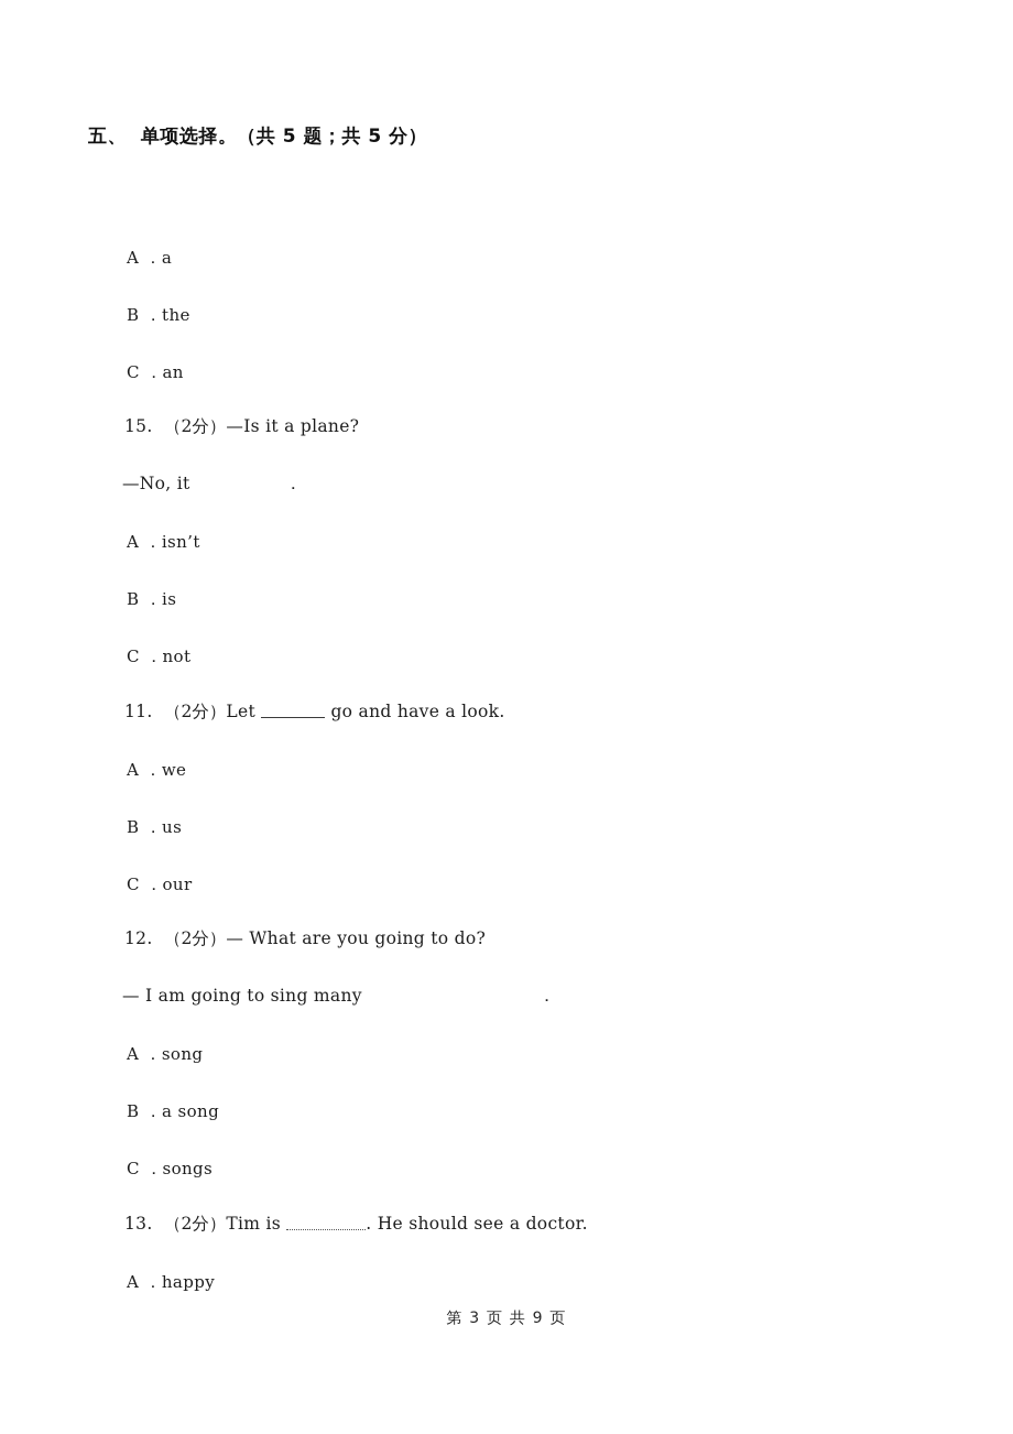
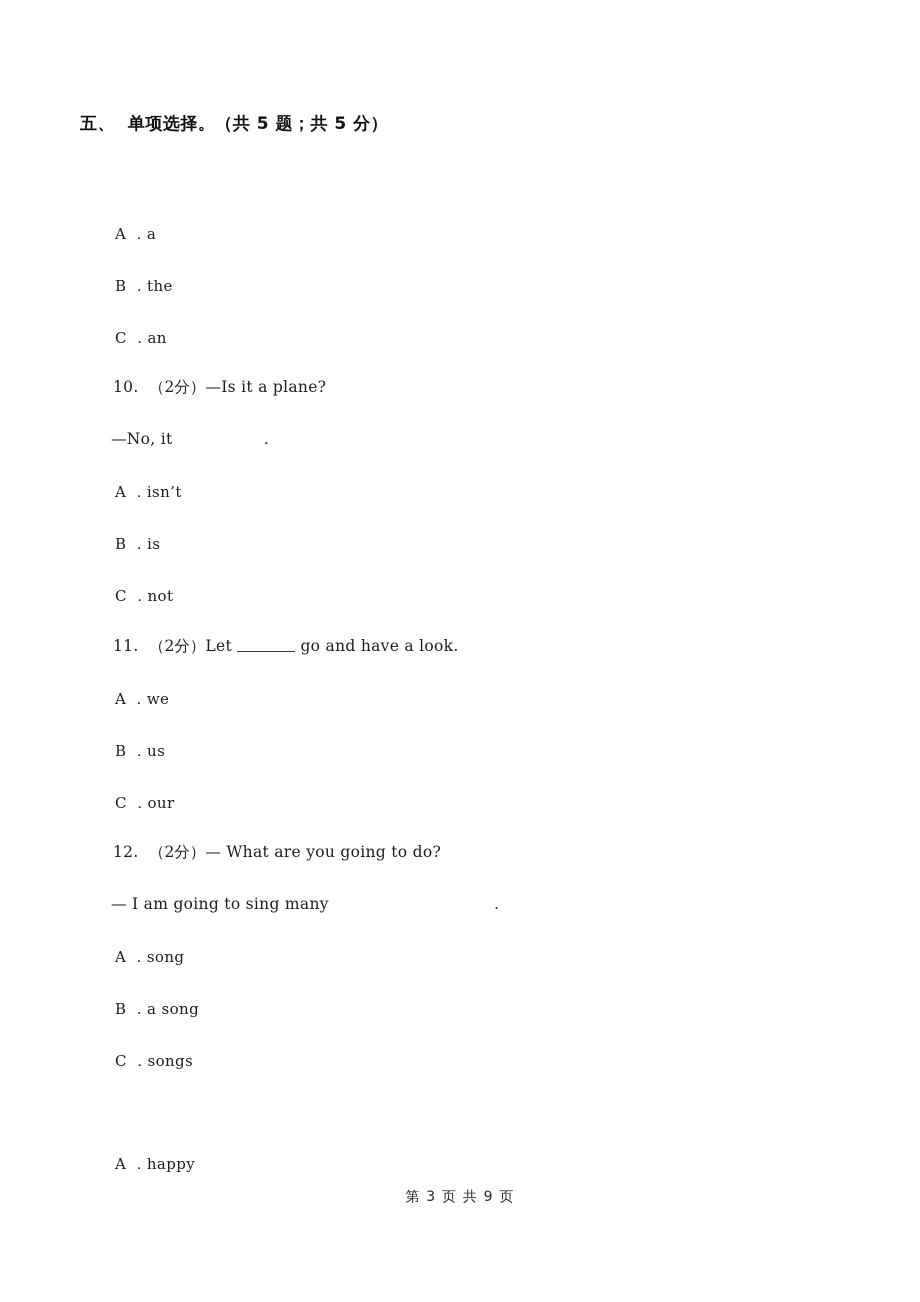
  五、 单项选择。（共 5 题；共 5 分）
  A ．a
  B ．the
  C ．an
- 15. （2分）—Is it a plane?
+ 10. （2分）—Is it a plane?
  —No, it ．
  A ．isn’t
  B ．is
  C ．not
  11. （2分）Let go and have a look.
  A ．we
  B ．us
  C ．our
  12. （2分）— What are you going to do?
  — I am going to sing many ．
  A ．song
  B ．a song
  C ．songs
- 13. （2分）Tim is . He should see a doctor.
  A ．happy
  第 3 页 共 9 页
